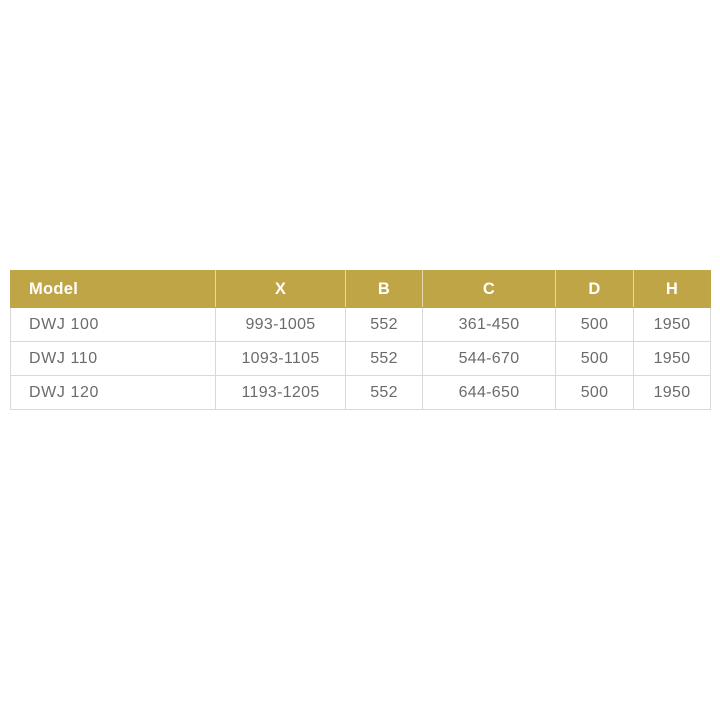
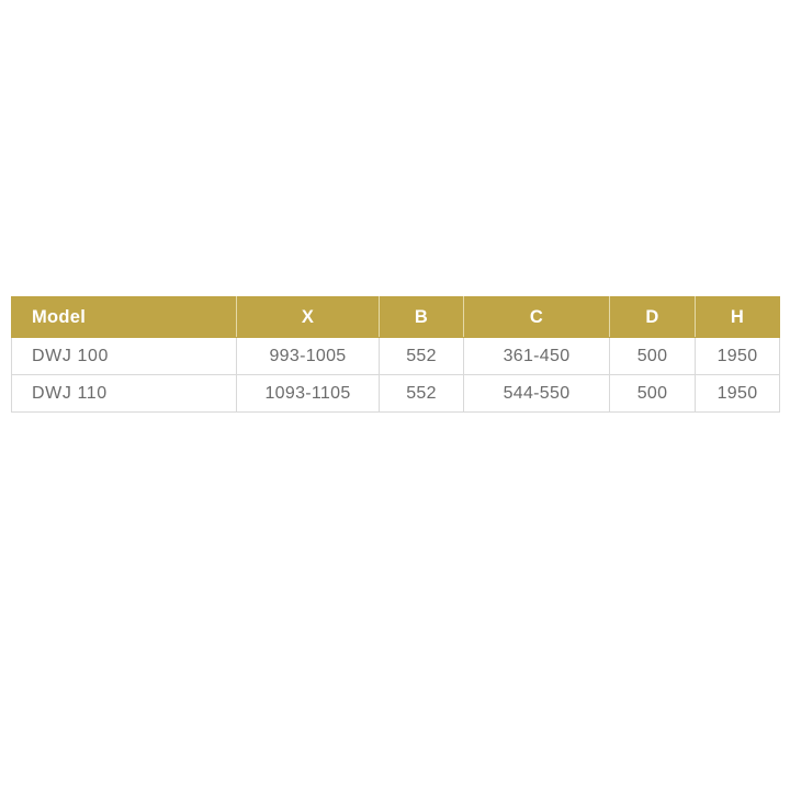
  Model	X	B	C	D	H
  DWJ 100	993-1005	552	361-450	500	1950
- DWJ 110	1093-1105	552	544-670	500	1950
+ DWJ 110	1093-1105	552	544-550	500	1950
- DWJ 120	1193-1205	552	644-650	500	1950
